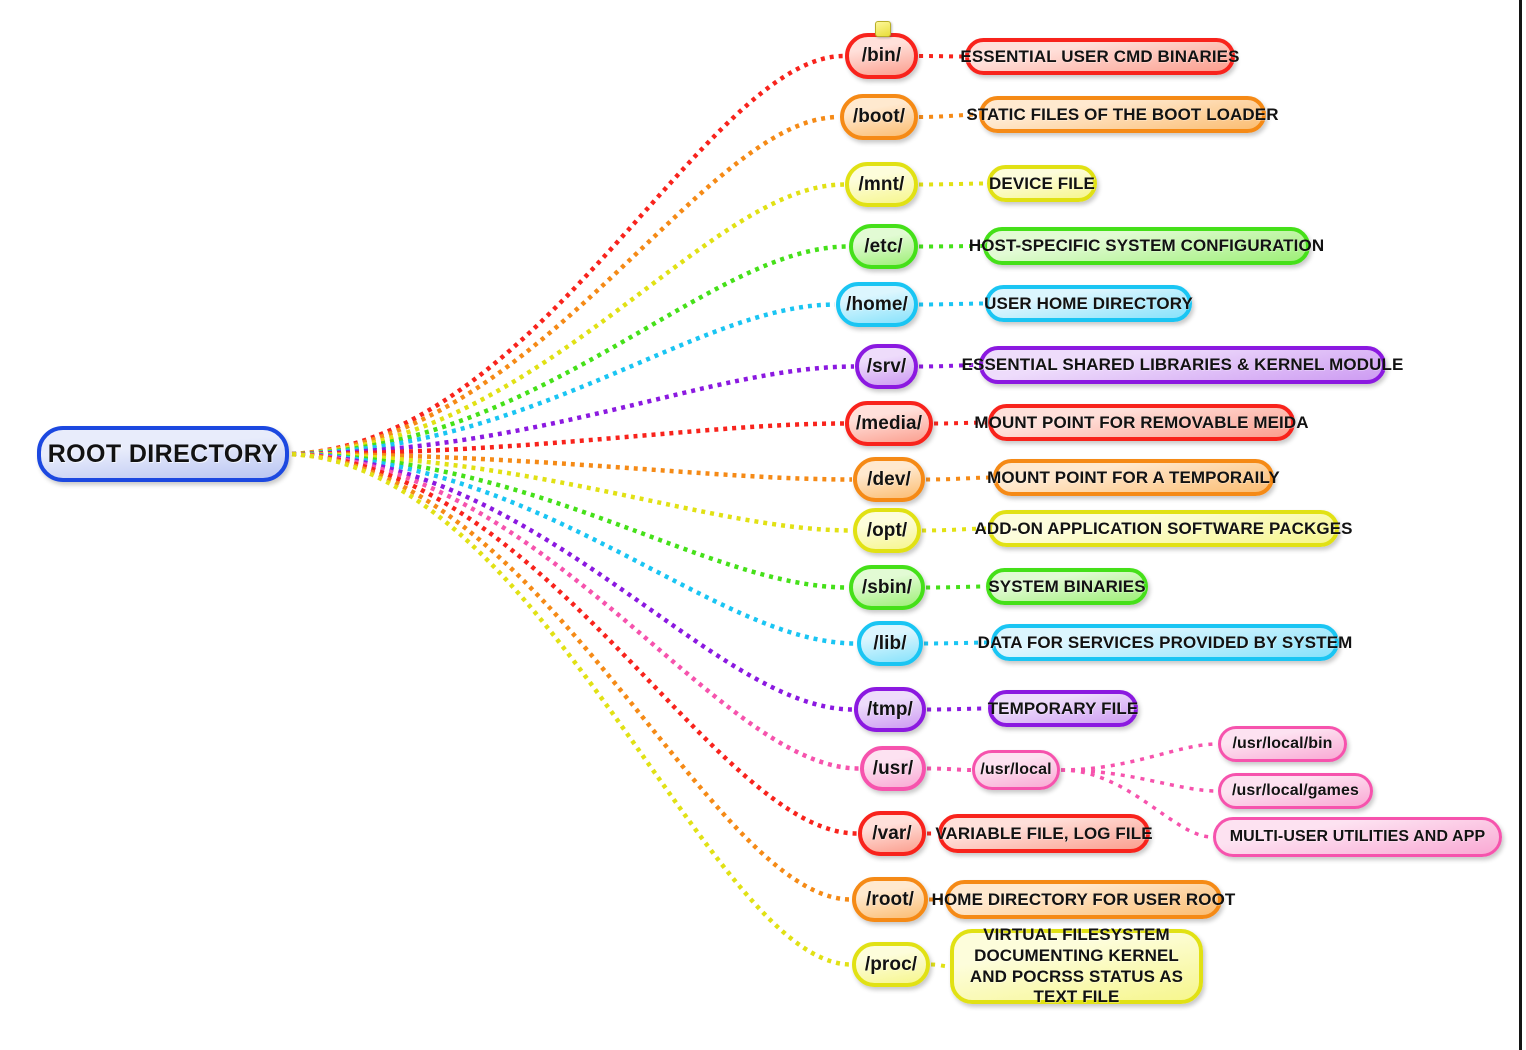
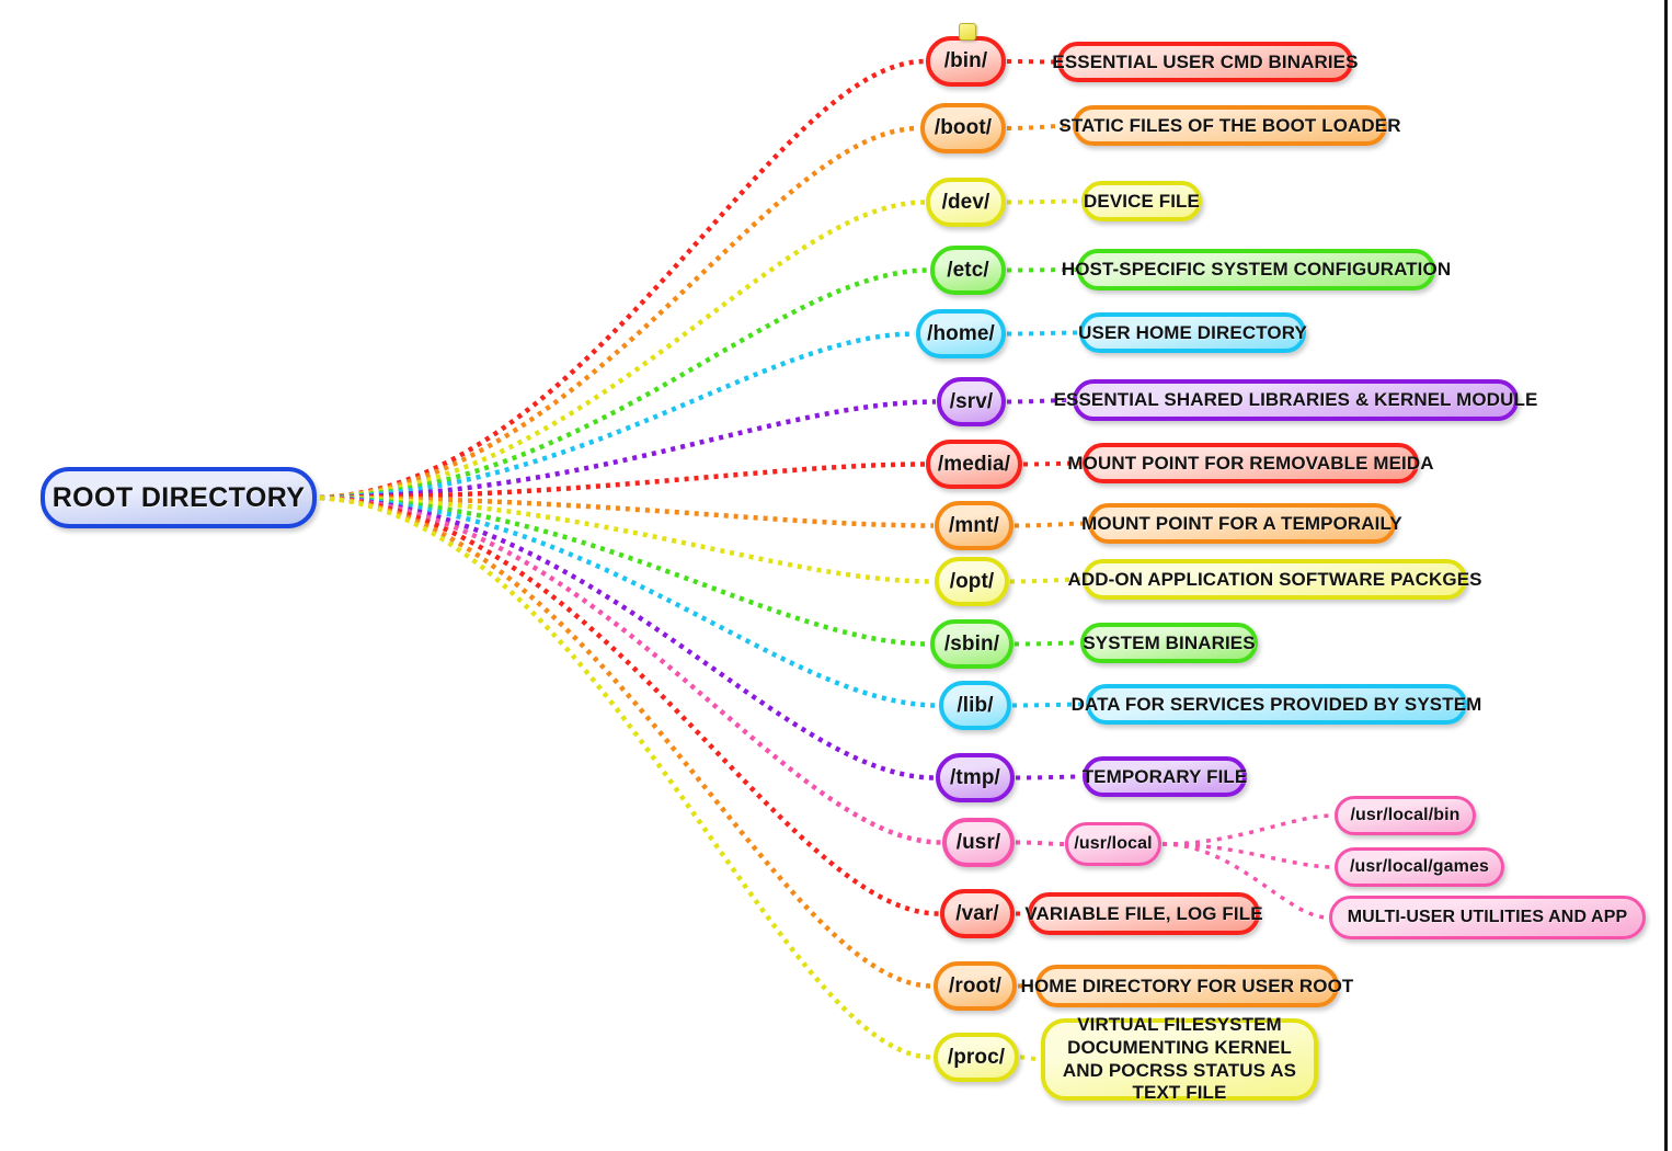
  ROOT DIRECTORY
  /bin/
  ESSENTIAL USER CMD BINARIES
  /boot/
  STATIC FILES OF THE BOOT LOADER
- /mnt/
+ /dev/
  DEVICE FILE
  /etc/
  HOST-SPECIFIC SYSTEM CONFIGURATION
  /home/
  USER HOME DIRECTORY
  /srv/
  ESSENTIAL SHARED LIBRARIES & KERNEL MODULE
  /media/
  MOUNT POINT FOR REMOVABLE MEIDA
- /dev/
+ /mnt/
  MOUNT POINT FOR A TEMPORAILY
  /opt/
  ADD-ON APPLICATION SOFTWARE PACKGES
  /sbin/
  SYSTEM BINARIES
  /lib/
  DATA FOR SERVICES PROVIDED BY SYSTEM
  /tmp/
  TEMPORARY FILE
  /usr/
  /var/
  VARIABLE FILE, LOG FILE
  /root/
  HOME DIRECTORY FOR USER ROOT
  /proc/
  VIRTUAL FILESYSTEM DOCUMENTING KERNEL AND POCRSS STATUS AS TEXT FILE
  /usr/local
  /usr/local/bin
  /usr/local/games
  MULTI-USER UTILITIES AND APP
